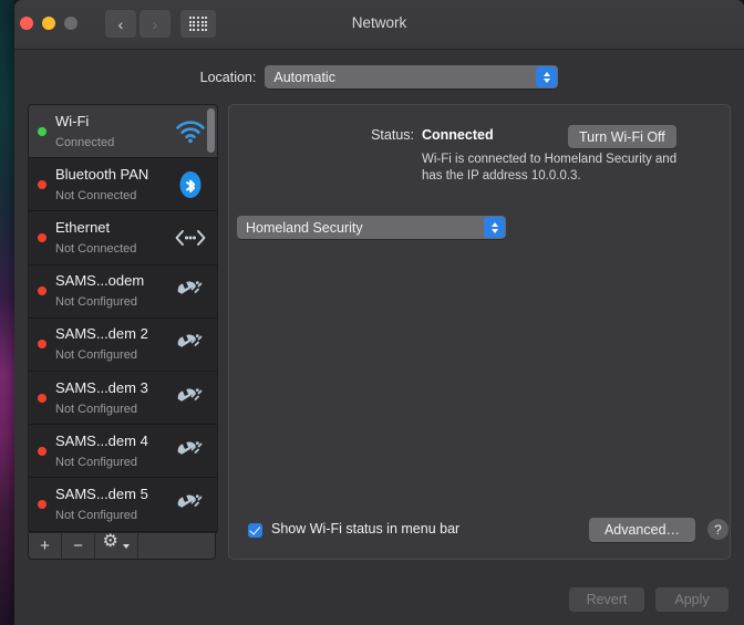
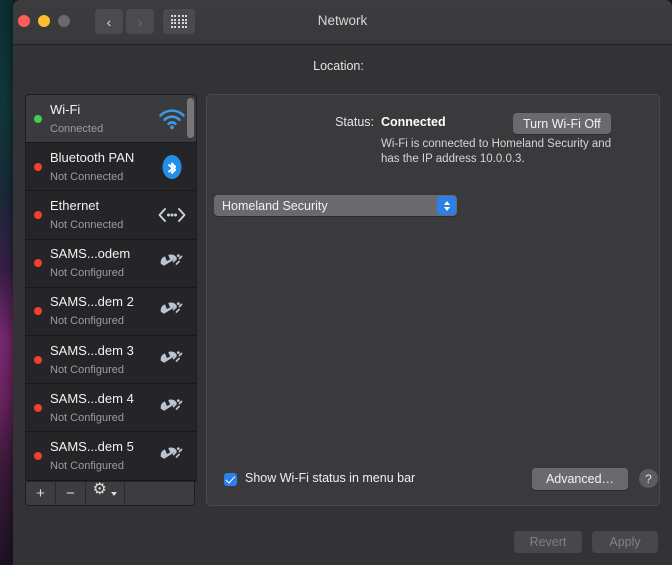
  ‹
  ›
  Network
  Location:
- Automatic
  Wi-Fi
  Connected
  Bluetooth PAN
  Not Connected
  Ethernet
  Not Connected
  SAMS...odem
  Not Configured
  SAMS...dem 2
  Not Configured
  SAMS...dem 3
  Not Configured
  SAMS...dem 4
  Not Configured
  SAMS...dem 5
  Not Configured
  +
  −
  Status:
  Connected
  Turn Wi-Fi Off
  Wi-Fi is connected to Homeland Security and has the IP address 10.0.0.3.
  Homeland Security
  Show Wi-Fi status in menu bar
  Advanced…
  ?
  Revert
  Apply
